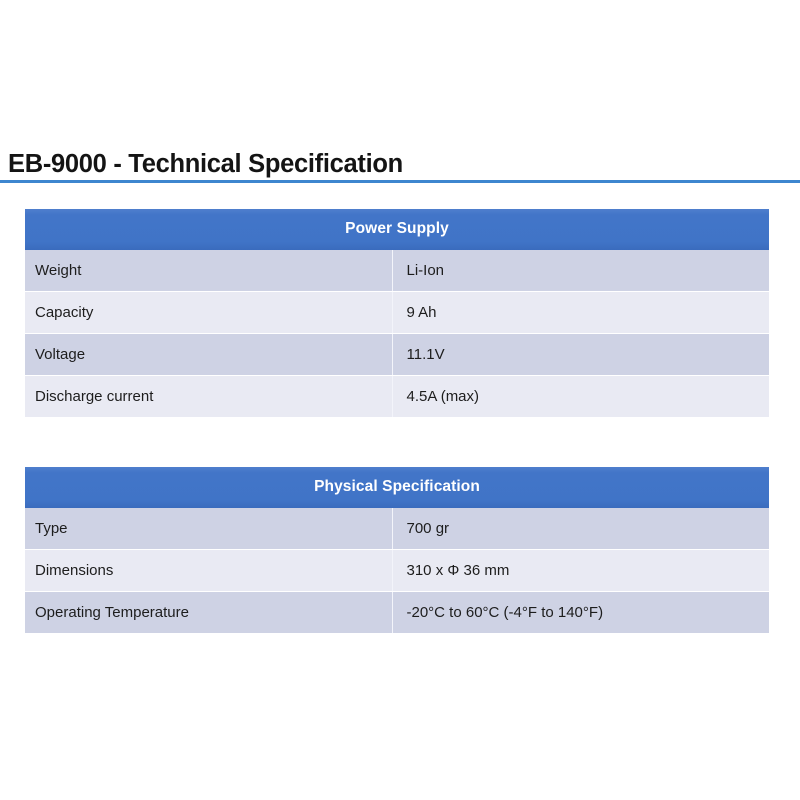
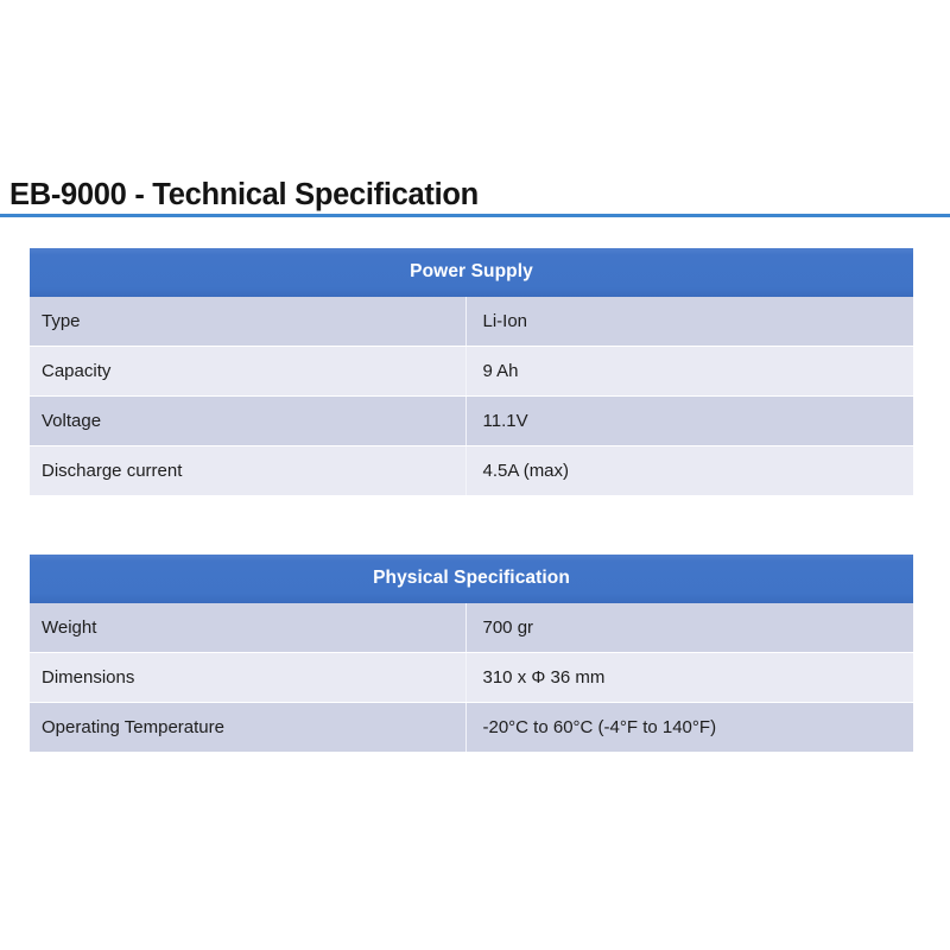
  EB-9000 - Technical Specification
  Power Supply
- Weight	Li-Ion
+ Type	Li-Ion
  Capacity	9 Ah
  Voltage	11.1V
  Discharge current	4.5A (max)
  Physical Specification
- Type	700 gr
+ Weight	700 gr
  Dimensions	310 x Φ 36 mm
  Operating Temperature	-20°C to 60°C (-4°F to 140°F)
